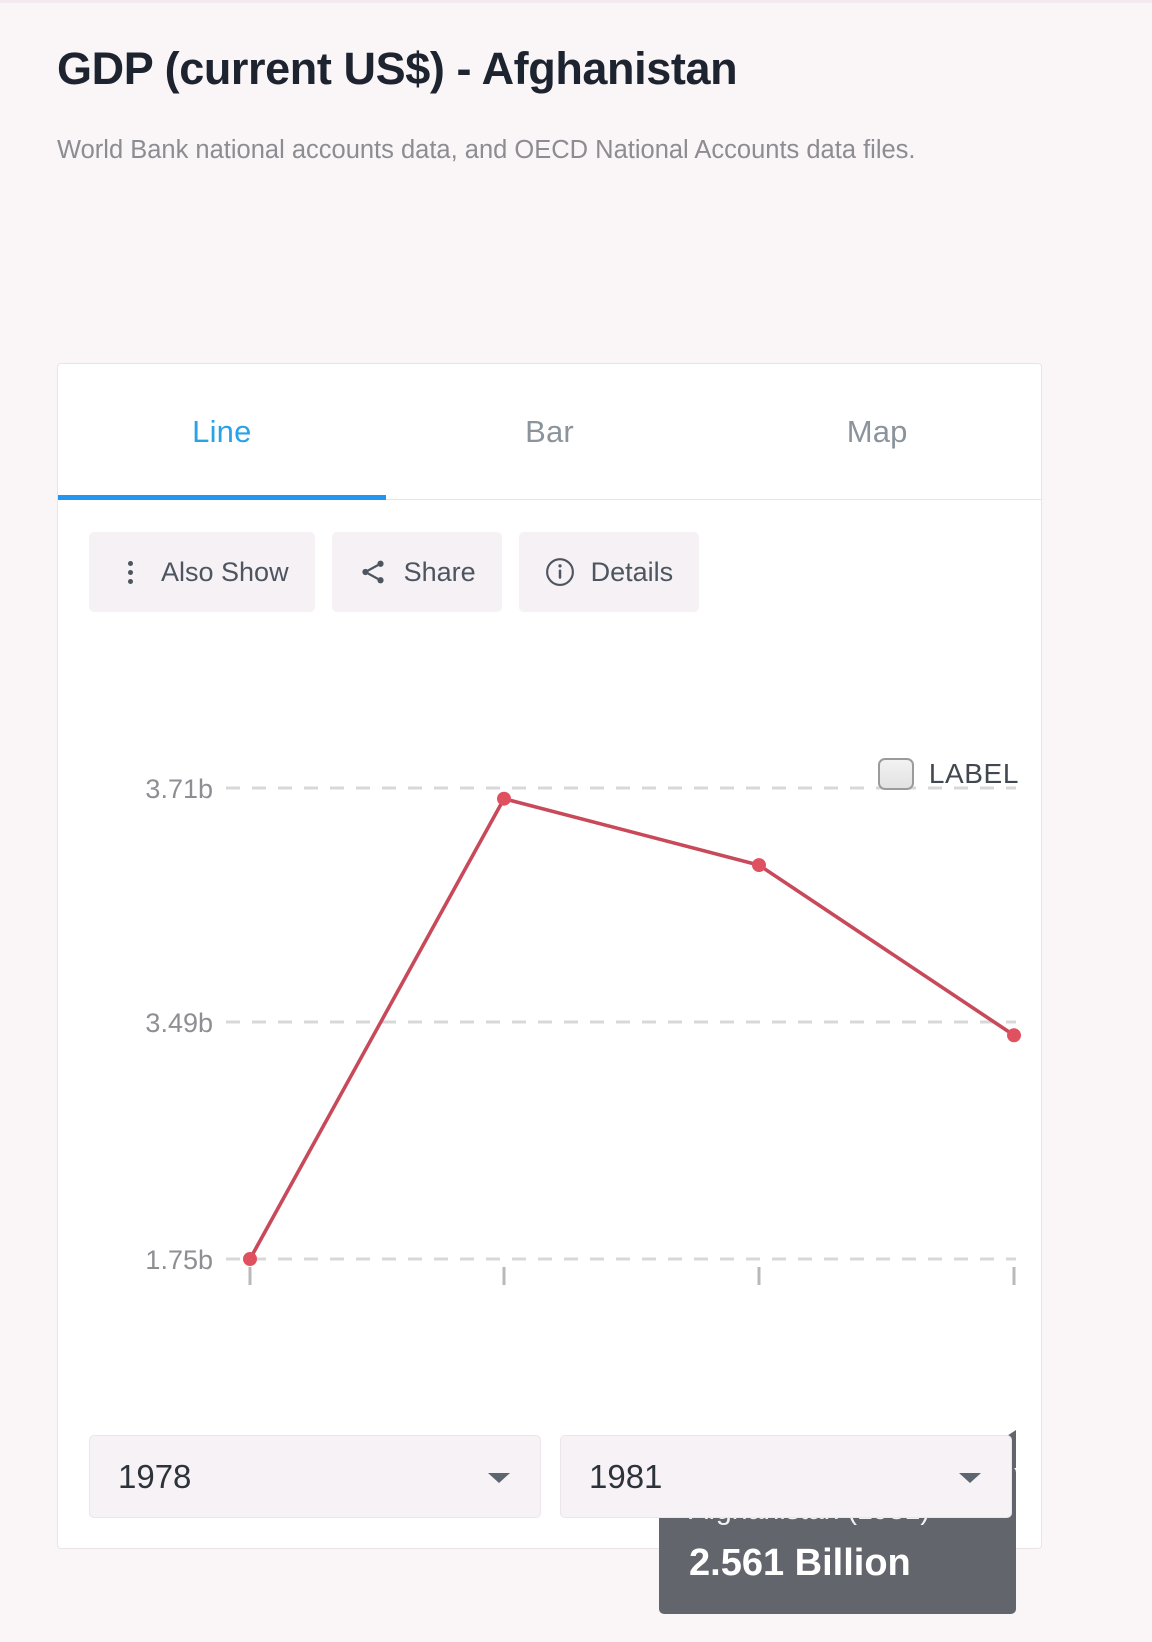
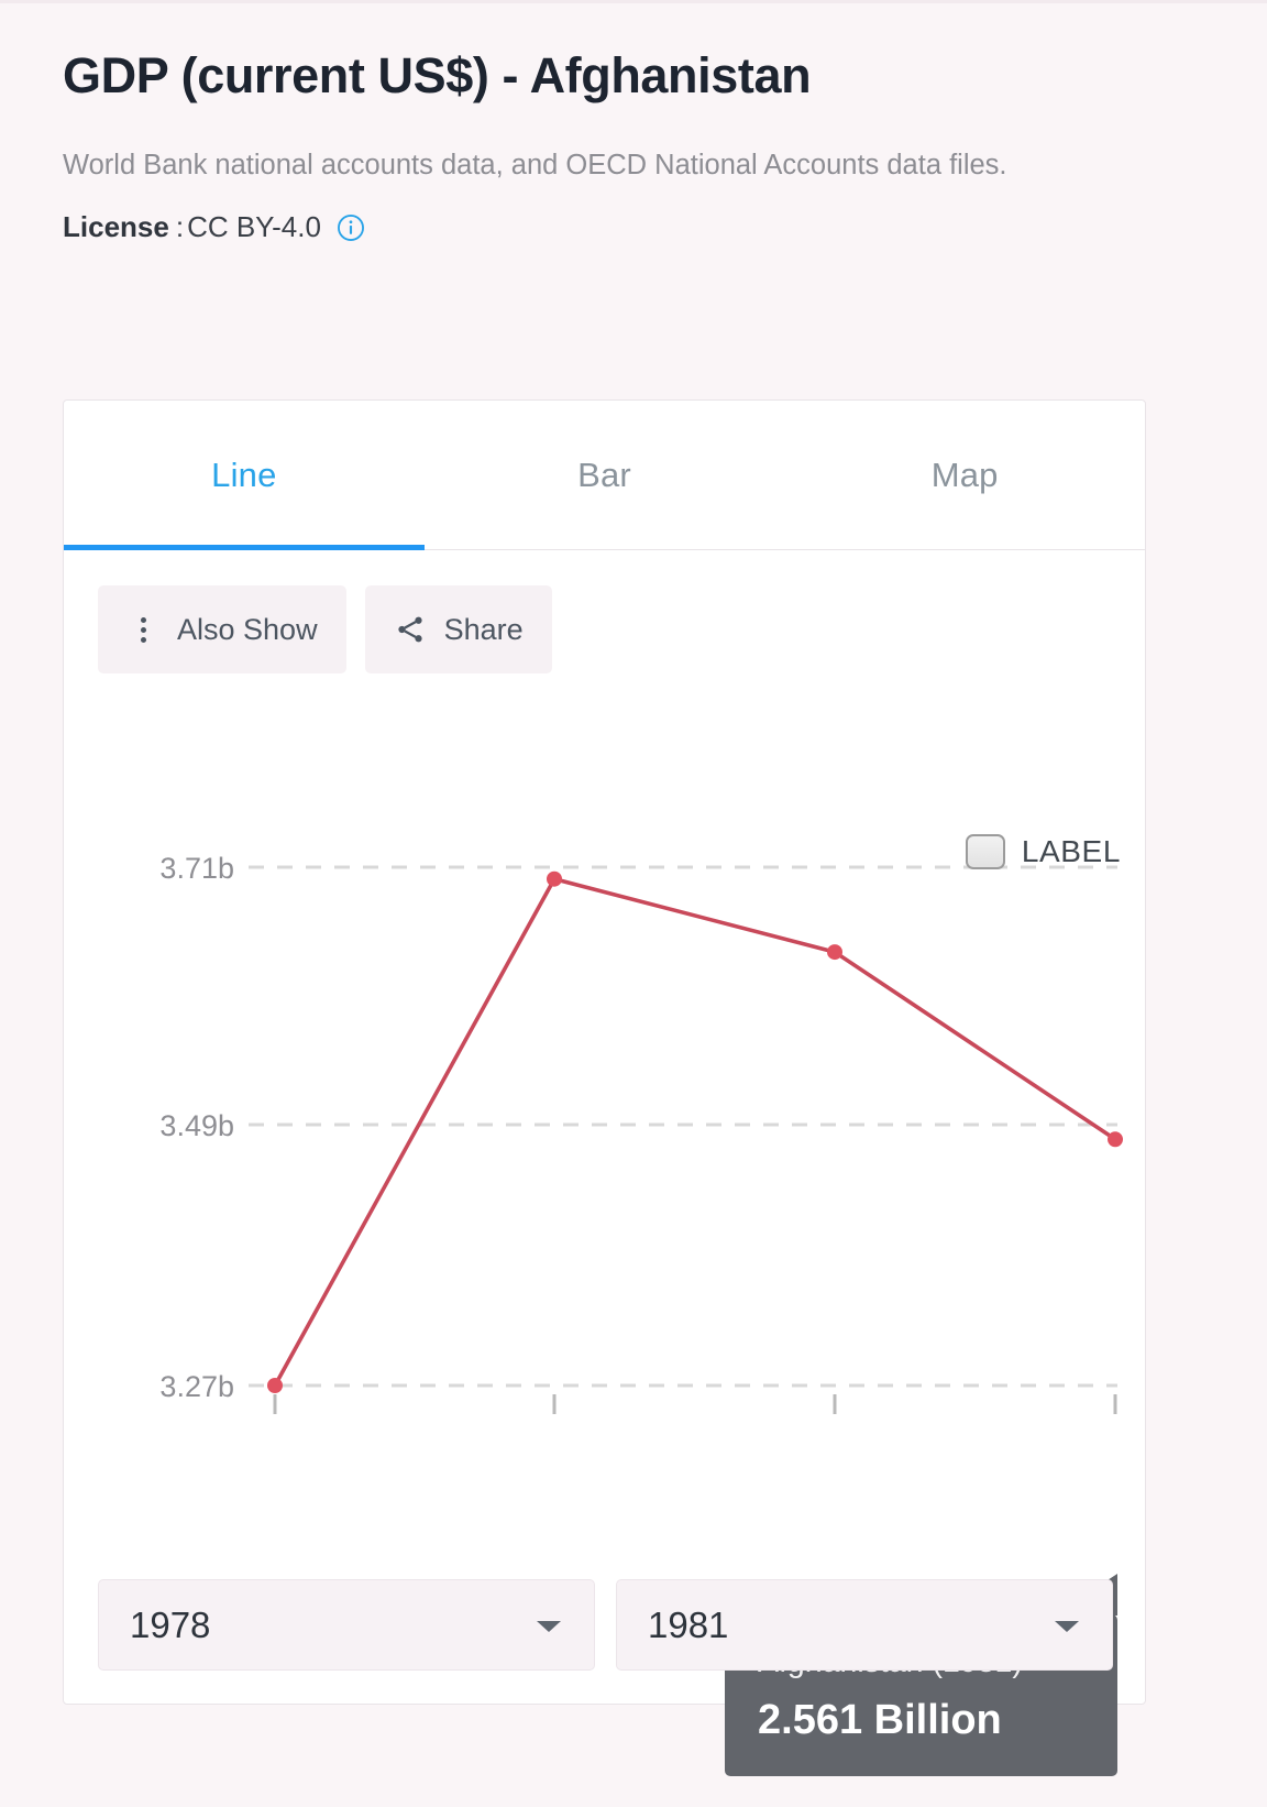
  GDP (current US$) - Afghanistan
  World Bank national accounts data, and OECD National Accounts data files.
+ License
+ :
+ CC BY-4.0
  Line
  Bar
  Map
  Also Show
  Share
- Details
  3.71b
  3.49b
- 1.75b
+ 3.27b
  LABEL
  2.561 Billion
  1978
  1981
